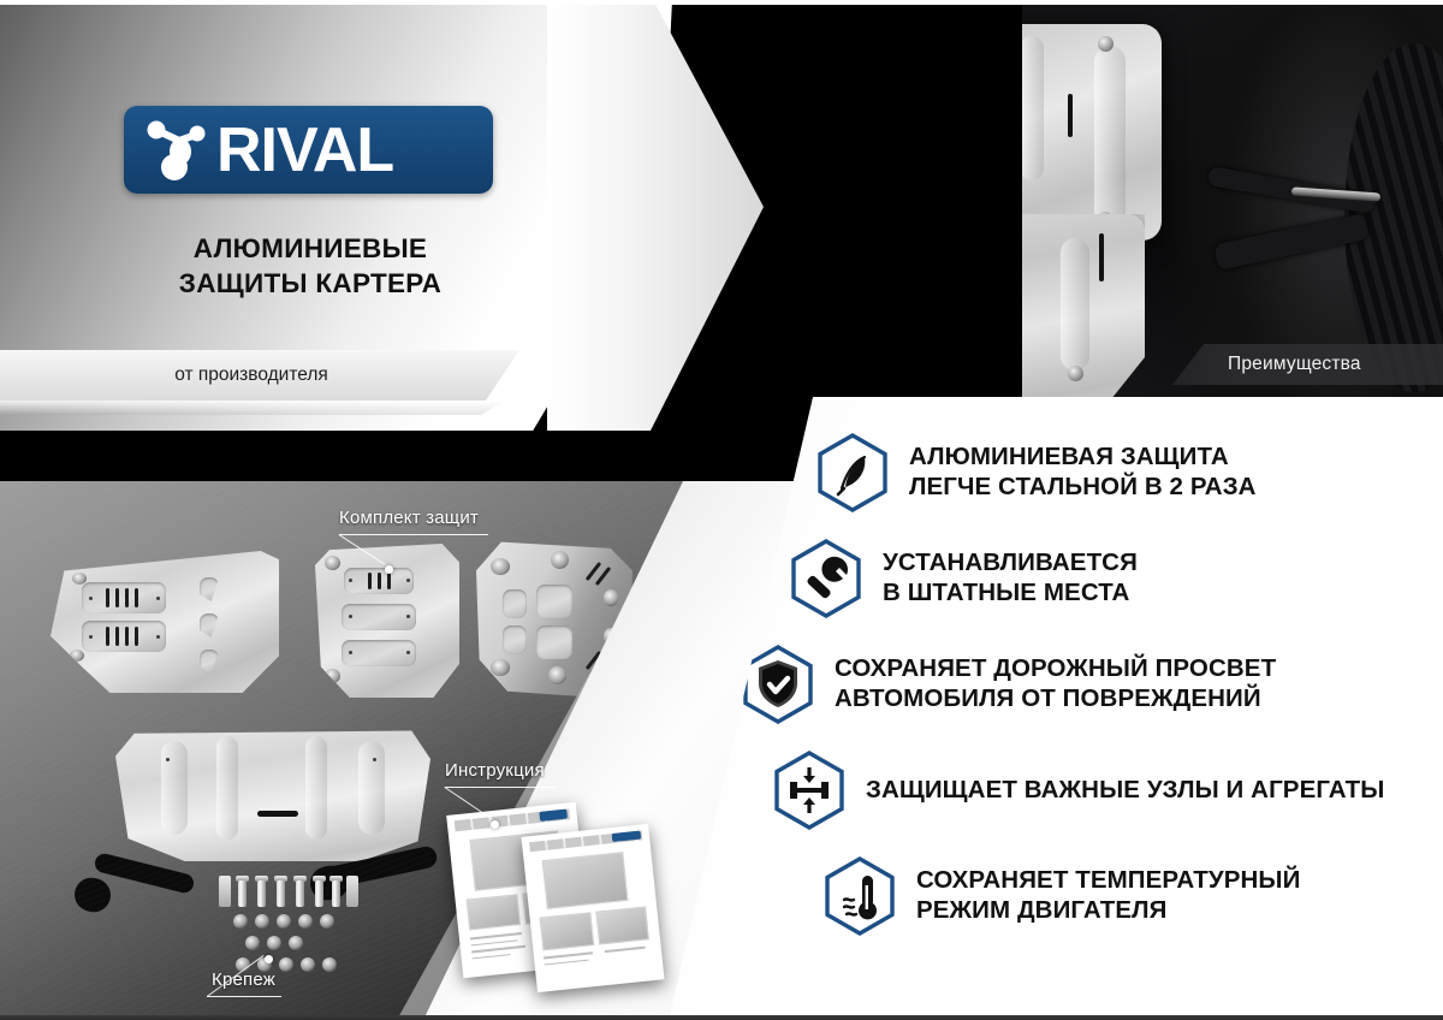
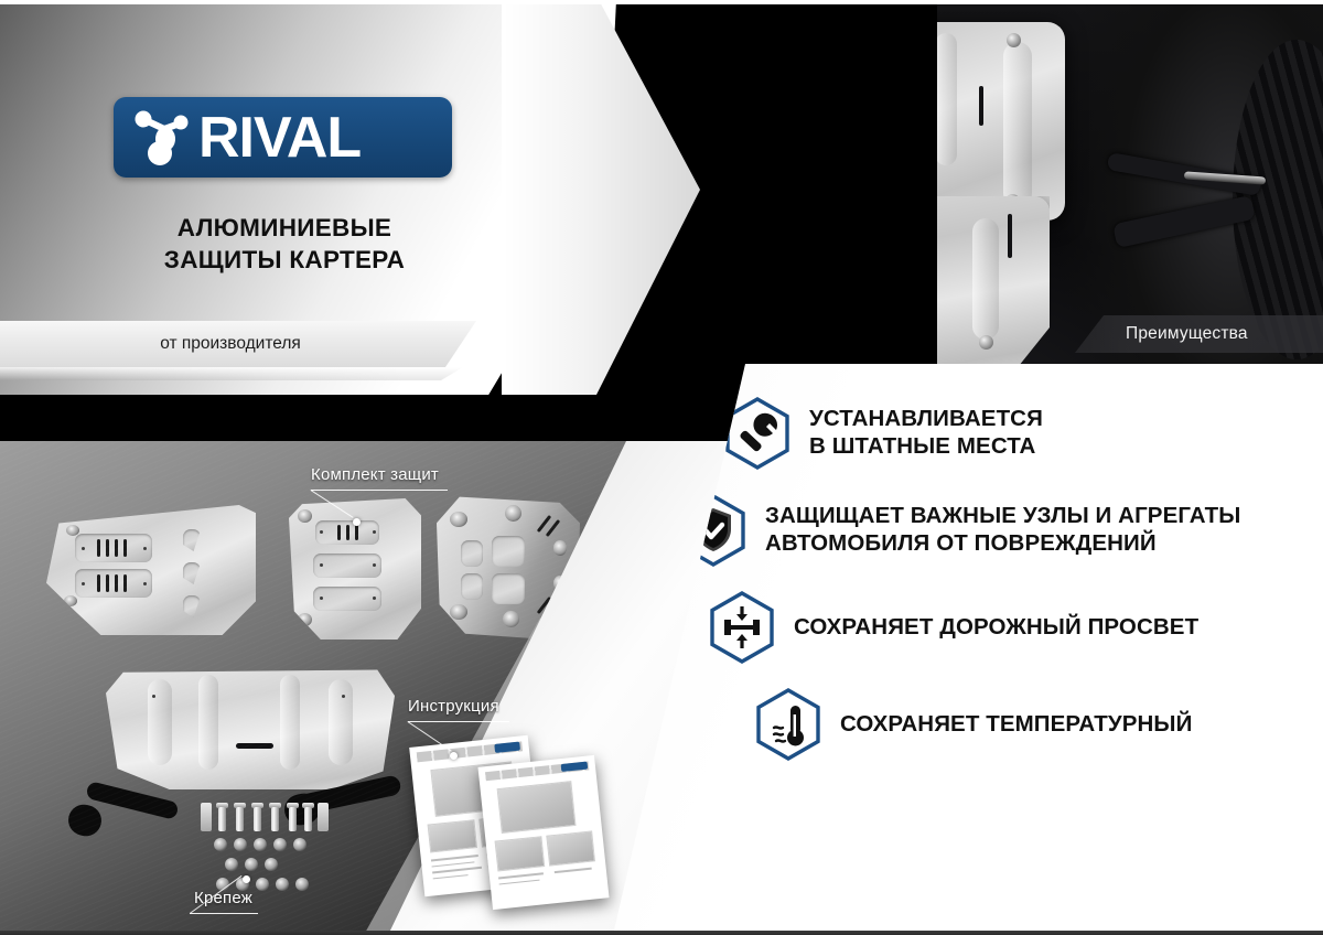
  Преимущества
  RIVAL
  АЛЮМИНИЕВЫЕ
  ЗАЩИТЫ КАРТЕРА
  от производителя
  Комплект защит
  Крепеж
  Инструкция
- АЛЮМИНИЕВАЯ ЗАЩИТА
- ЛЕГЧЕ СТАЛЬНОЙ В 2 РАЗА
  УСТАНАВЛИВАЕТСЯ
  В ШТАТНЫЕ МЕСТА
- СОХРАНЯЕТ ДОРОЖНЫЙ ПРОСВЕТ
+ ЗАЩИЩАЕТ ВАЖНЫЕ УЗЛЫ И АГРЕГАТЫ
  АВТОМОБИЛЯ ОТ ПОВРЕЖДЕНИЙ
- ЗАЩИЩАЕТ ВАЖНЫЕ УЗЛЫ И АГРЕГАТЫ
+ СОХРАНЯЕТ ДОРОЖНЫЙ ПРОСВЕТ
  СОХРАНЯЕТ ТЕМПЕРАТУРНЫЙ
- РЕЖИМ ДВИГАТЕЛЯ
